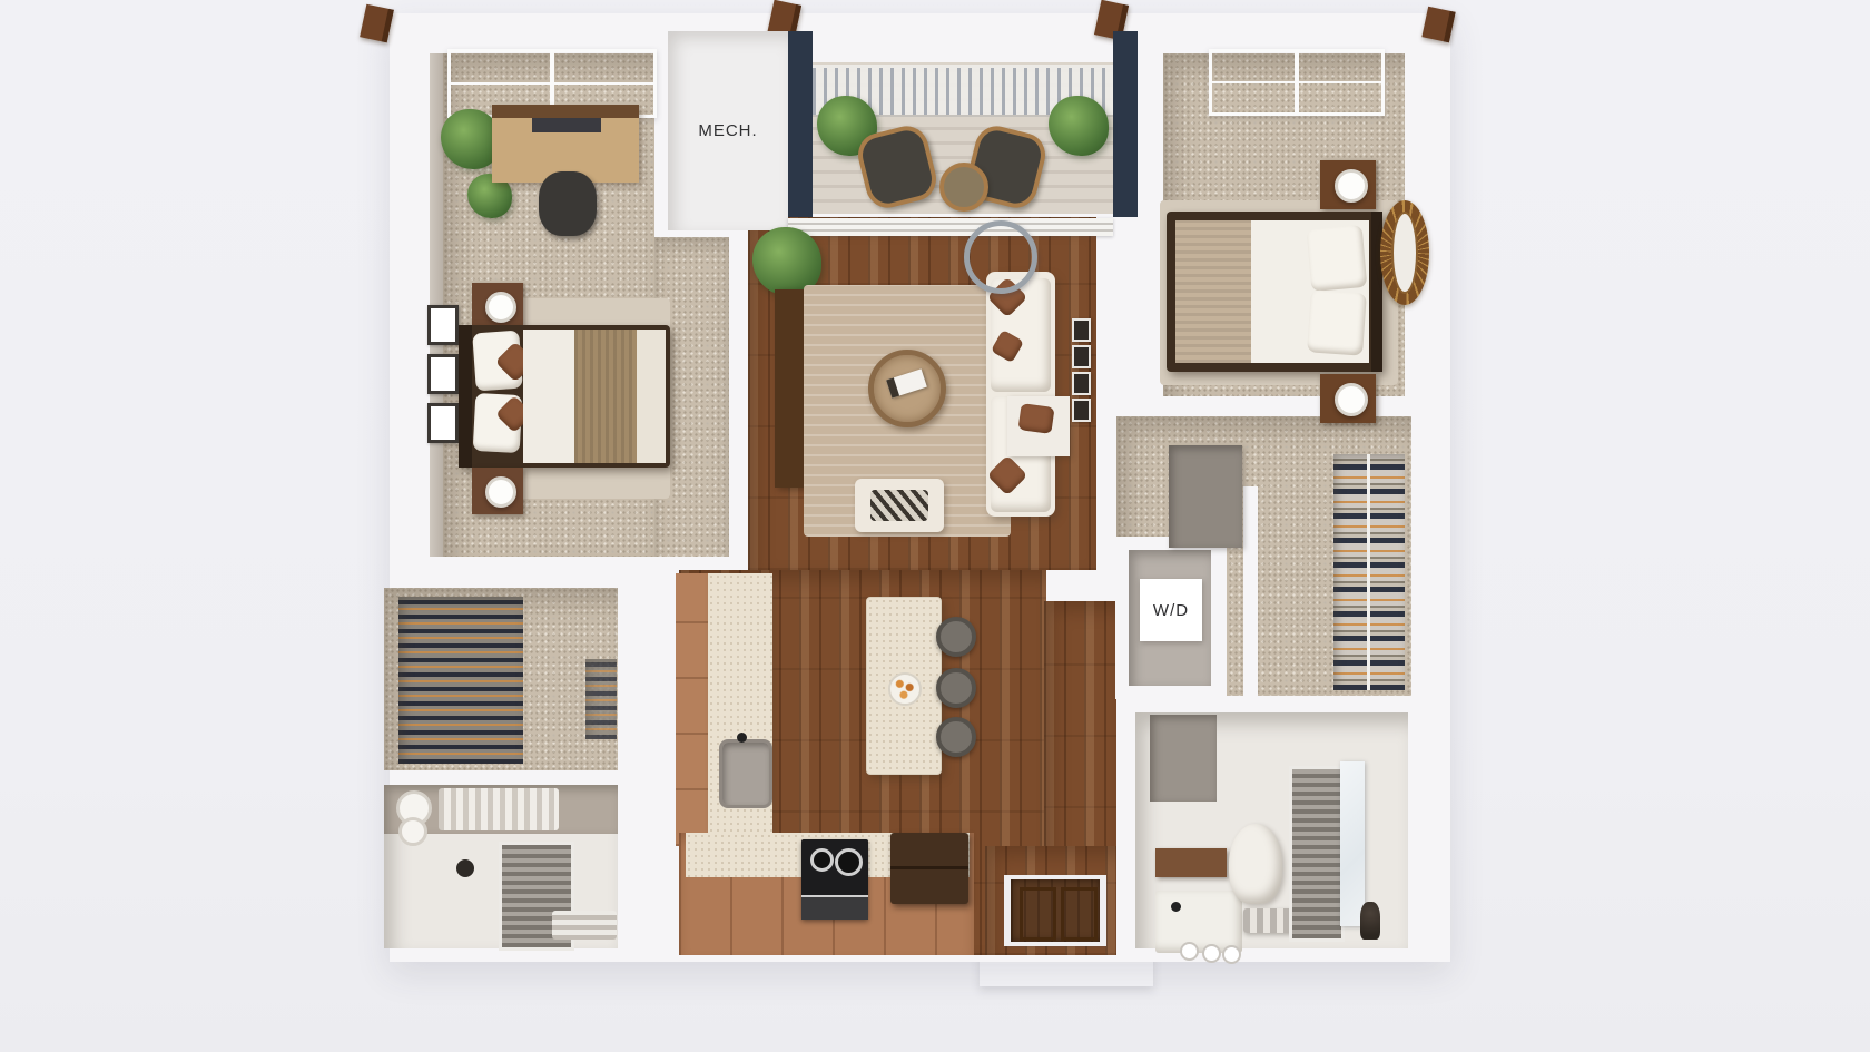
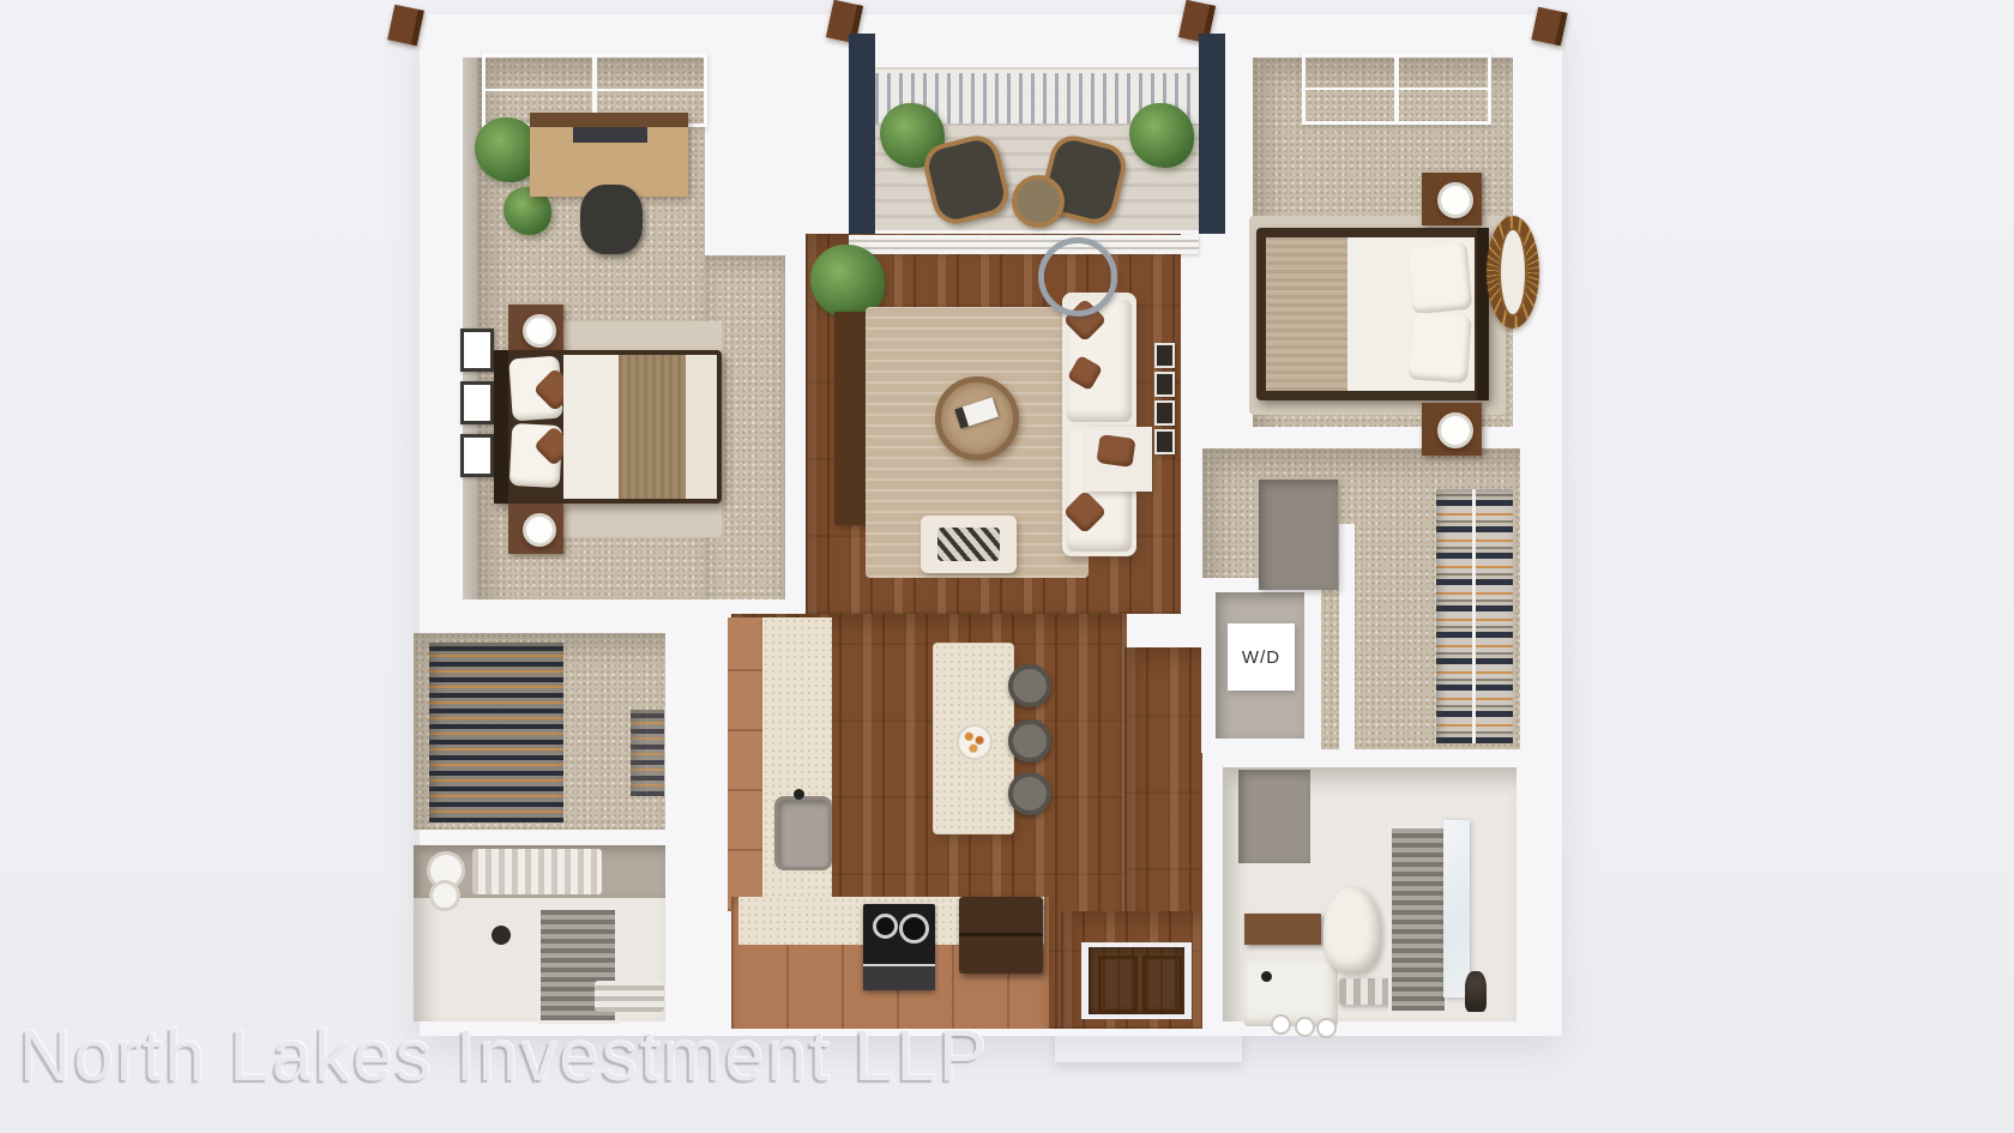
- MECH.
  W/D
+ North Lakes Investment LLP
